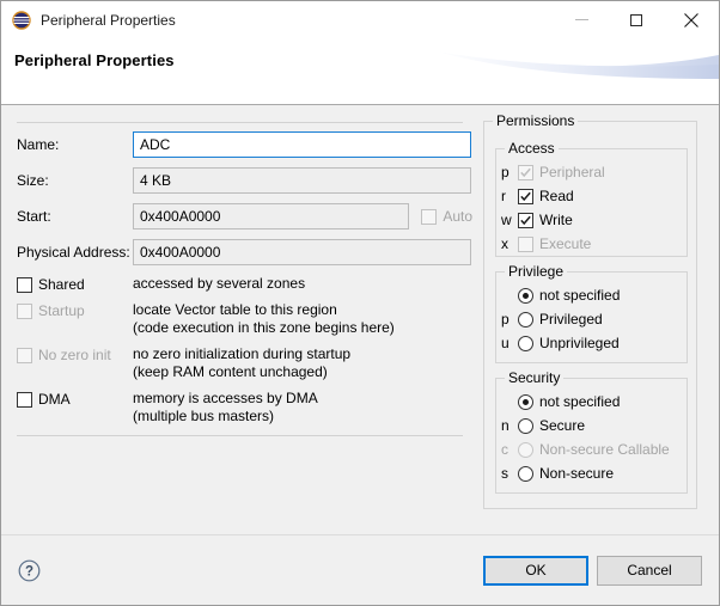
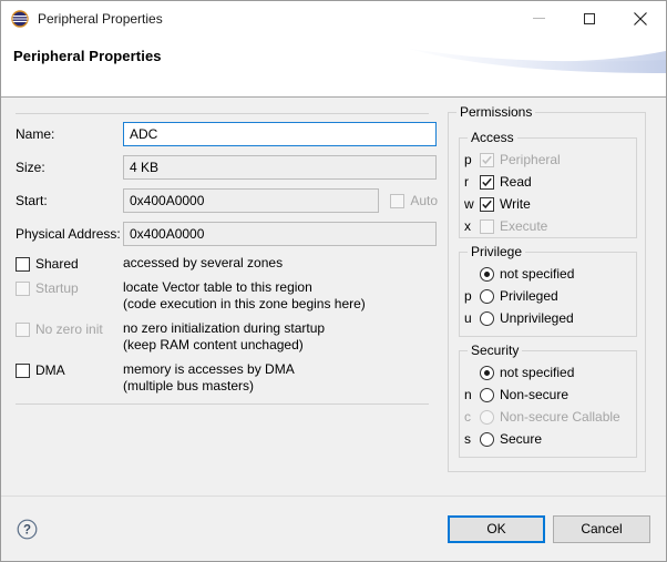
  Peripheral Properties
  Peripheral Properties
  Name:
  ADC
  Size:
  4 KB
  Start:
  0x400A0000
  Auto
  Physical Address:
  0x400A0000
  Shared
  accessed by several zones
  Startup
  locate Vector table to this region
  (code execution in this zone begins here)
  No zero init
  no zero initialization during startup
  (keep RAM content unchaged)
  DMA
  memory is accesses by DMA
  (multiple bus masters)
  Permissions
  Access
  p
  Peripheral
  r
  Read
  w
  Write
  x
  Execute
  Privilege
  not specified
  p
  Privileged
  u
  Unprivileged
  Security
  not specified
  n
- Secure
+ Non-secure
  c
  Non-secure Callable
  s
- Non-secure
+ Secure
  ?
  OK
  Cancel
